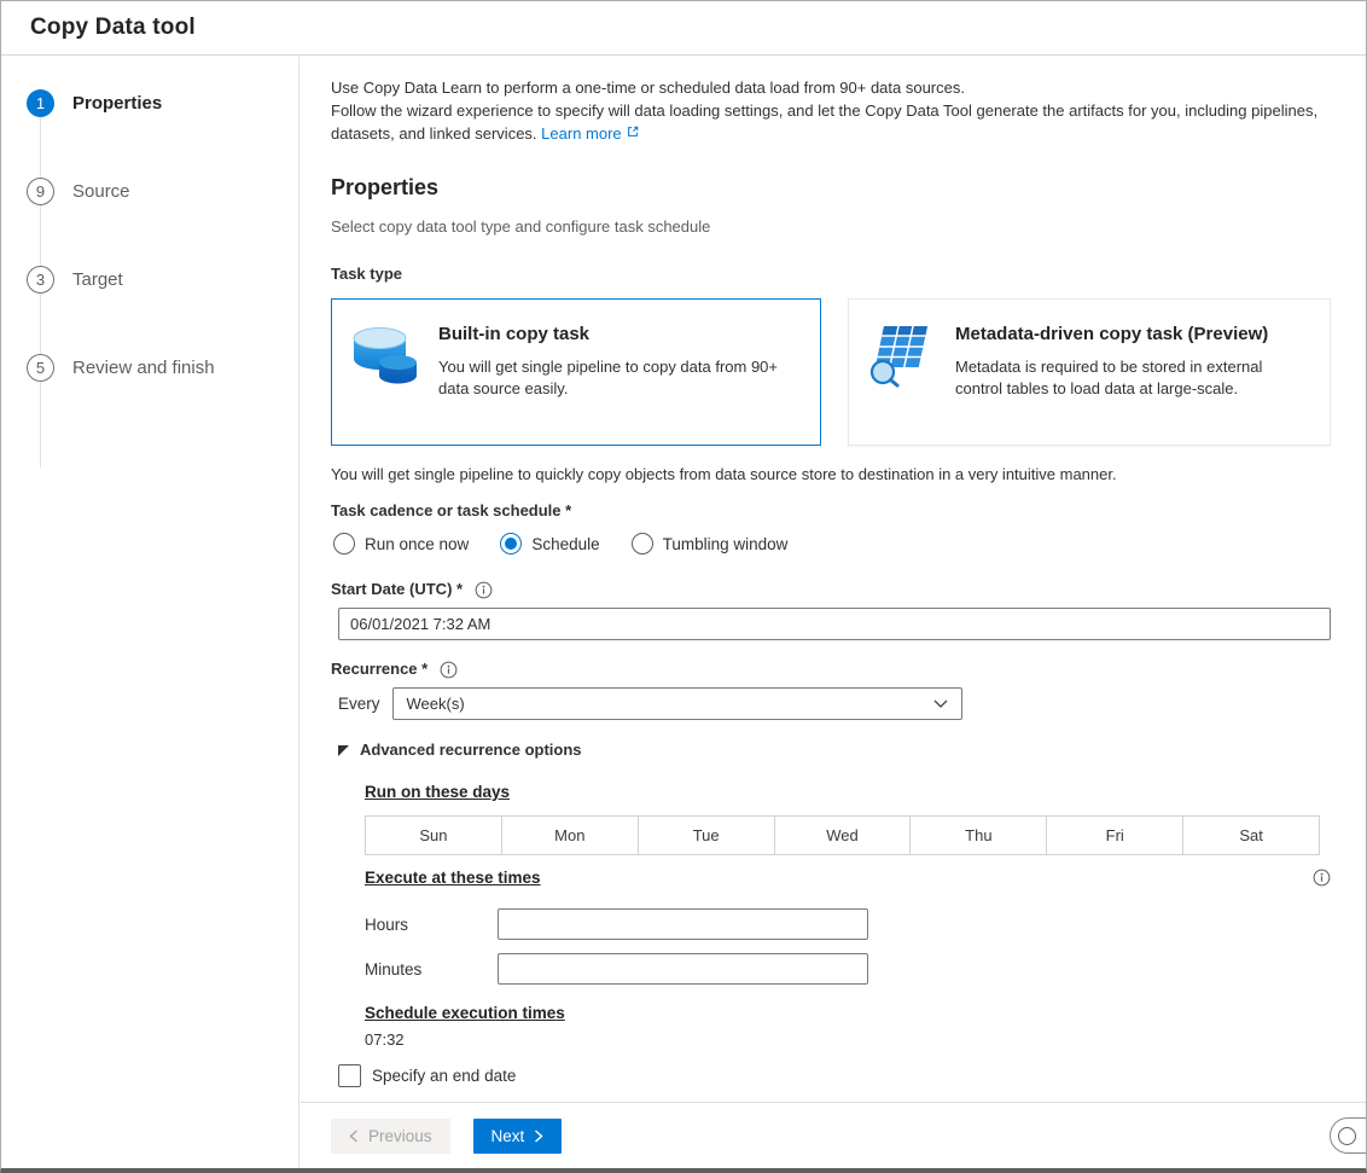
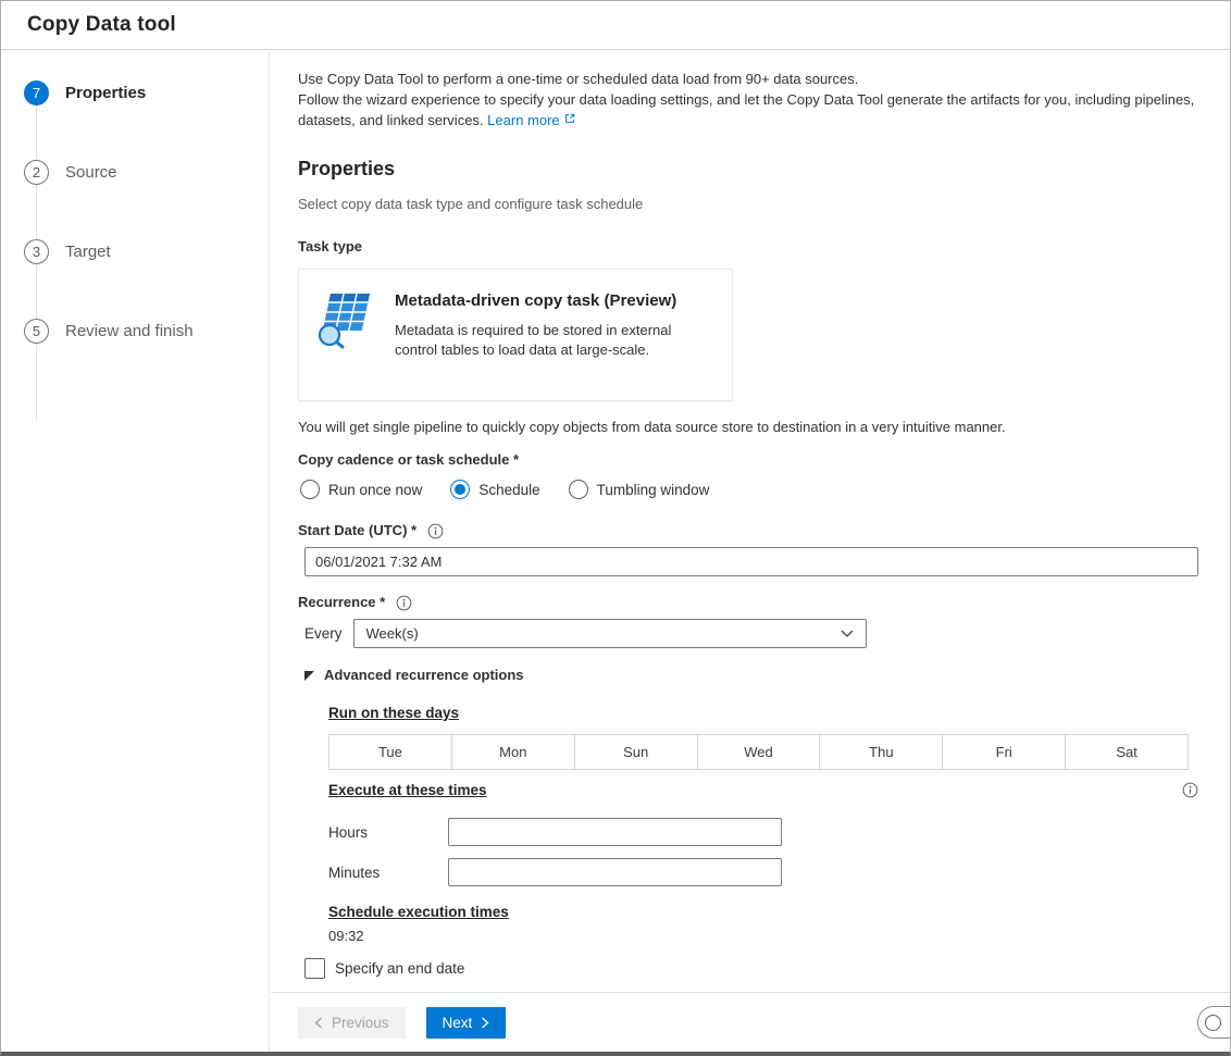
  Copy Data tool
- 1
+ 7
  Properties
- 9
+ 2
  Source
  3
  Target
  5
  Review and finish
- Use Copy Data Learn to perform a one-time or scheduled data load from 90+ data sources.
+ Use Copy Data Tool to perform a one-time or scheduled data load from 90+ data sources.
- Follow the wizard experience to specify will data loading settings, and let the Copy Data Tool generate the artifacts for you, including pipelines, datasets, and linked services. Learn more
+ Follow the wizard experience to specify your data loading settings, and let the Copy Data Tool generate the artifacts for you, including pipelines, datasets, and linked services. Learn more
  Properties
- Select copy data tool type and configure task schedule
+ Select copy data task type and configure task schedule
  Task type
- Built-in copy task
- You will get single pipeline to copy data from 90+ data source easily.
  Metadata-driven copy task (Preview)
  Metadata is required to be stored in external control tables to load data at large-scale.
  You will get single pipeline to quickly copy objects from data source store to destination in a very intuitive manner.
- Task cadence or task schedule *
+ Copy cadence or task schedule *
  Run once now
  Schedule
  Tumbling window
  Start Date (UTC) *
  06/01/2021 7:32 AM
  Recurrence *
  Every
  Week(s)
  Advanced recurrence options
  Run on these days
- Sun
+ Tue
  Mon
- Tue
+ Sun
  Wed
  Thu
  Fri
  Sat
  Execute at these times
  Hours
  Minutes
  Schedule execution times
- 07:32
+ 09:32
  Specify an end date
  Previous
  Next
